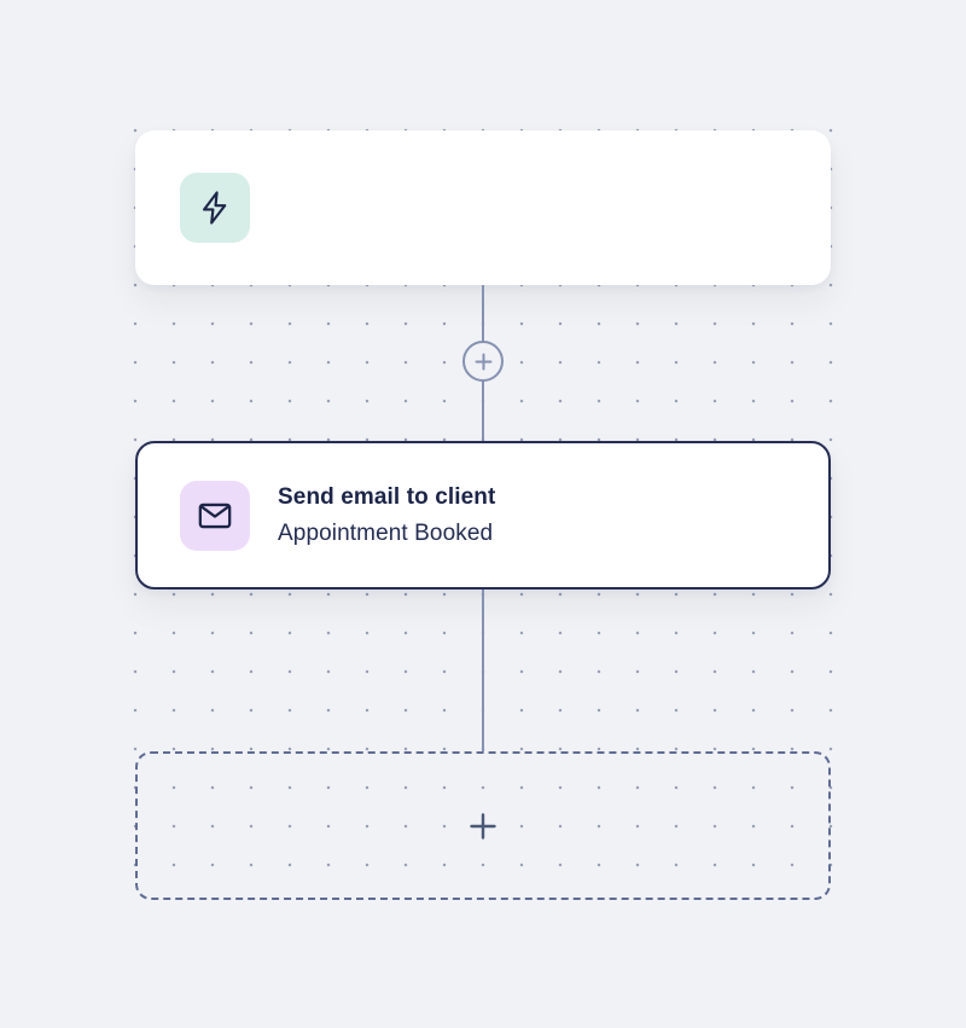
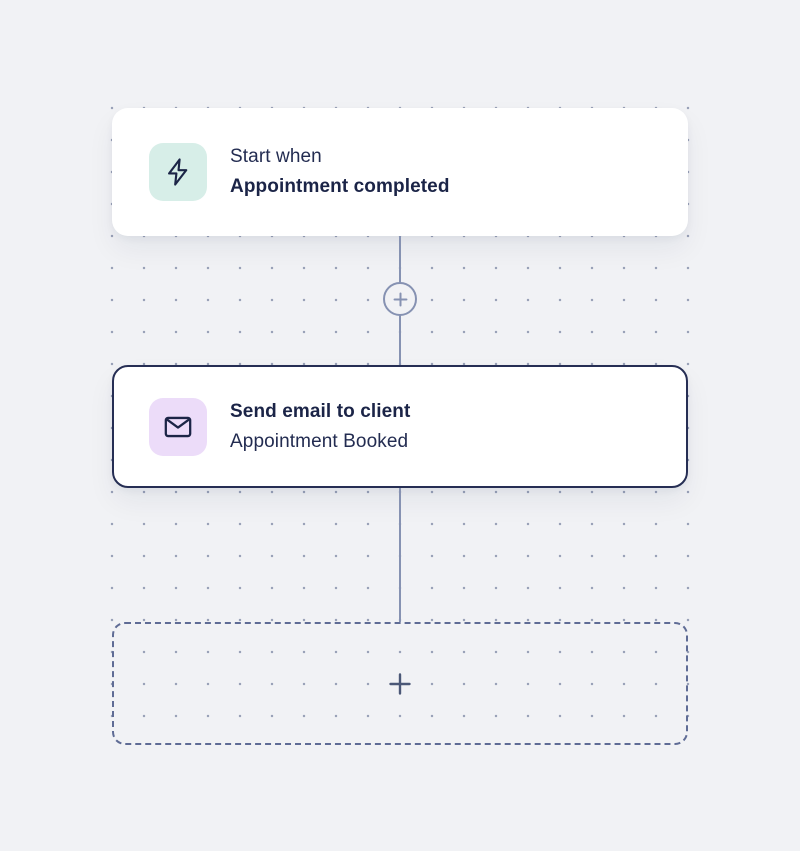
+ Start when
+ Appointment completed
  Send email to client
  Appointment Booked
